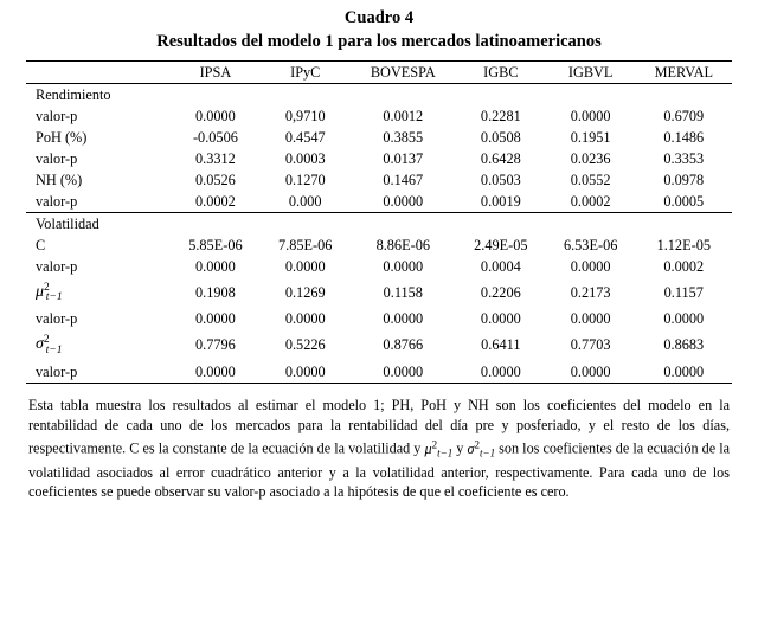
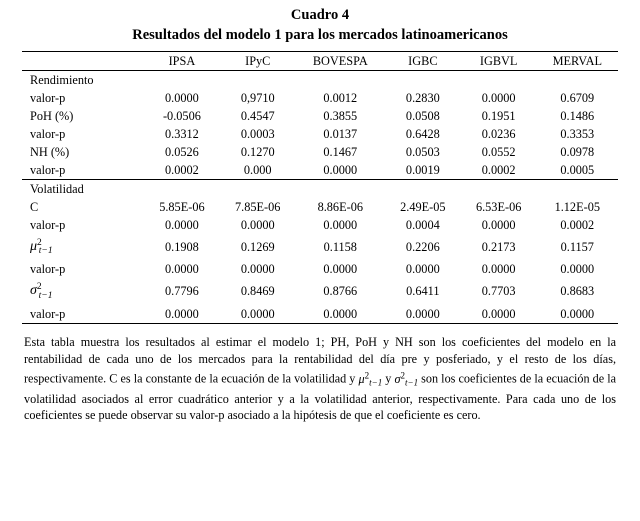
  Cuadro 4
  Resultados del modelo 1 para los mercados latinoamericanos
  	IPSA	IPyC	BOVESPA	IGBC	IGBVL	MERVAL
  Rendimiento
- valor-p	0.0000	0,9710	0.0012	0.2281	0.0000	0.6709
+ valor-p	0.0000	0,9710	0.0012	0.2830	0.0000	0.6709
  PoH (%)	-0.0506	0.4547	0.3855	0.0508	0.1951	0.1486
  valor-p	0.3312	0.0003	0.0137	0.6428	0.0236	0.3353
  NH (%)	0.0526	0.1270	0.1467	0.0503	0.0552	0.0978
  valor-p	0.0002	0.000	0.0000	0.0019	0.0002	0.0005
  Volatilidad
  C	5.85E-06	7.85E-06	8.86E-06	2.49E-05	6.53E-06	1.12E-05
  valor-p	0.0000	0.0000	0.0000	0.0004	0.0000	0.0002
  μ2t−1	0.1908	0.1269	0.1158	0.2206	0.2173	0.1157
  valor-p	0.0000	0.0000	0.0000	0.0000	0.0000	0.0000
- σ2t−1	0.7796	0.5226	0.8766	0.6411	0.7703	0.8683
+ σ2t−1	0.7796	0.8469	0.8766	0.6411	0.7703	0.8683
  valor-p	0.0000	0.0000	0.0000	0.0000	0.0000	0.0000
  Esta tabla muestra los resultados al estimar el modelo 1; PH, PoH y NH son los coeficientes del modelo en la rentabilidad de cada uno de los mercados para la rentabilidad del día pre y posferiado, y el resto de los días, respectivamente. C es la constante de la ecuación de la volatilidad y μ2t−1 y σ2t−1 son los coeficientes de la ecuación de la volatilidad asociados al error cuadrático anterior y a la volatilidad anterior, respectivamente. Para cada uno de los coeficientes se puede observar su valor-p asociado a la hipótesis de que el coeficiente es cero.
